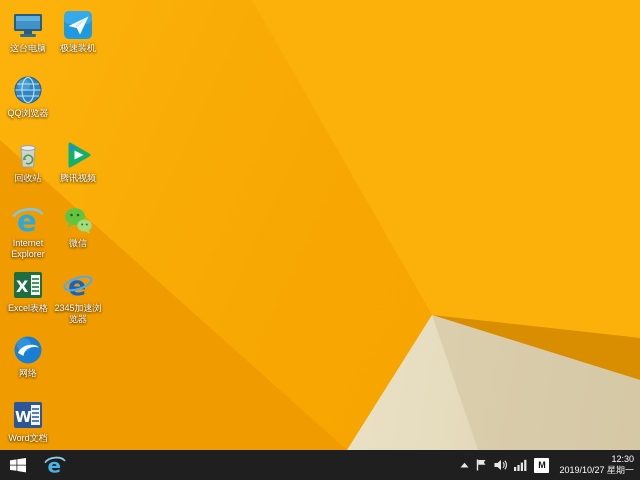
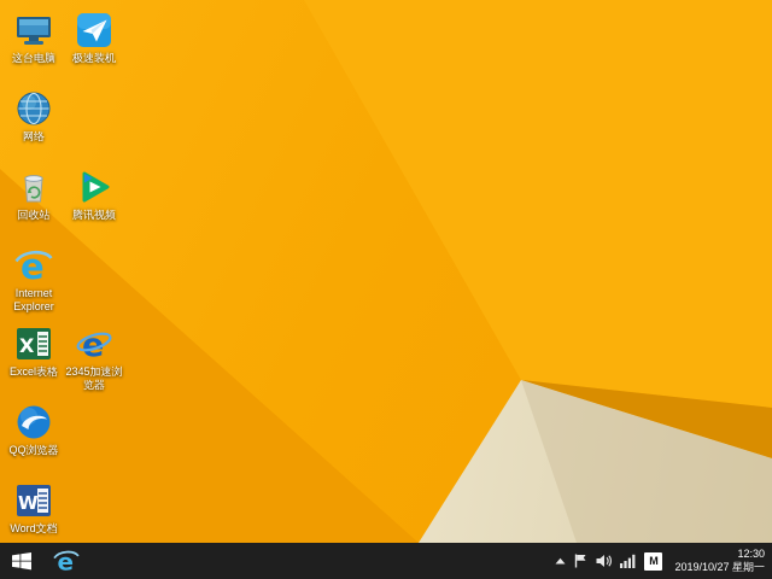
  这台电脑
- QQ浏览器
+ 网络
  回收站
  e
  Internet Explorer
  X
  Excel表格
- 网络
+ QQ浏览器
  W
  Word文档
  极速装机
  腾讯视频
- 微信
  e
  2345加速浏览器
  e
  M
  12:30
  2019/10/27 星期一
